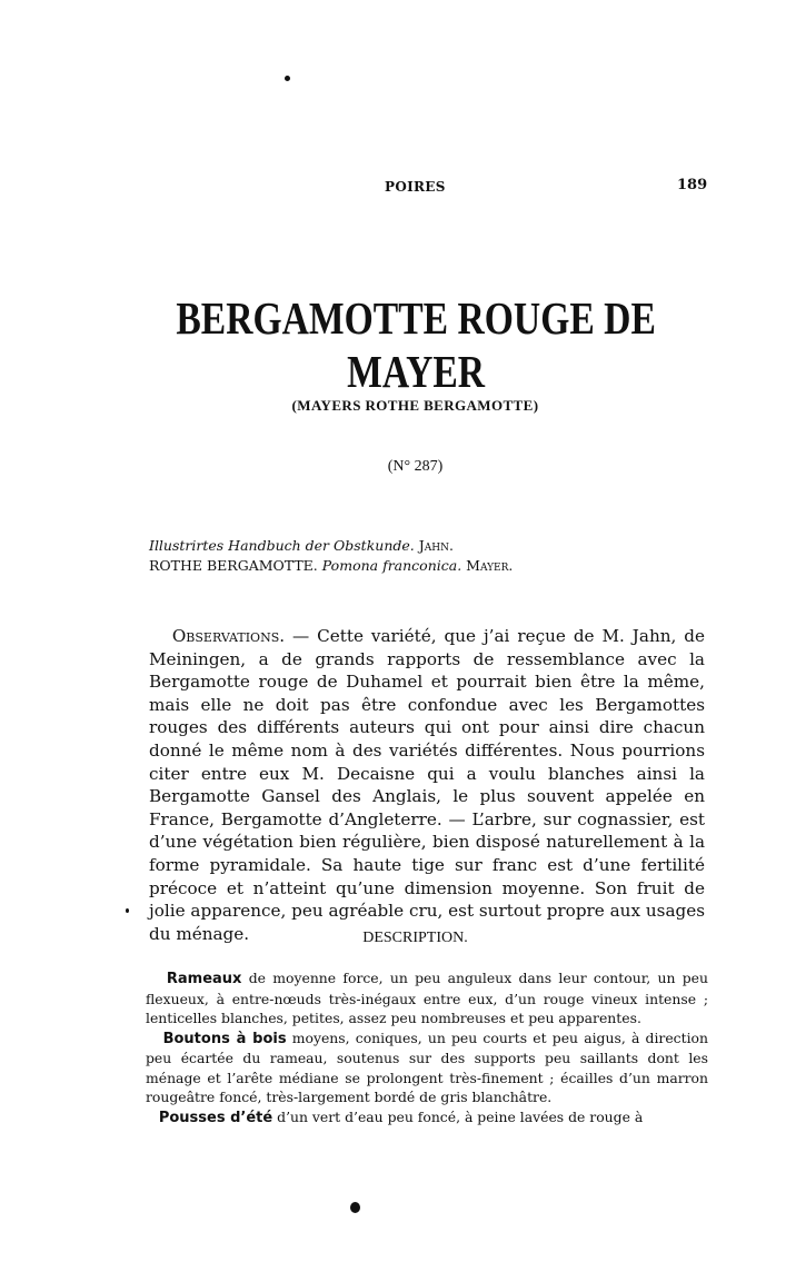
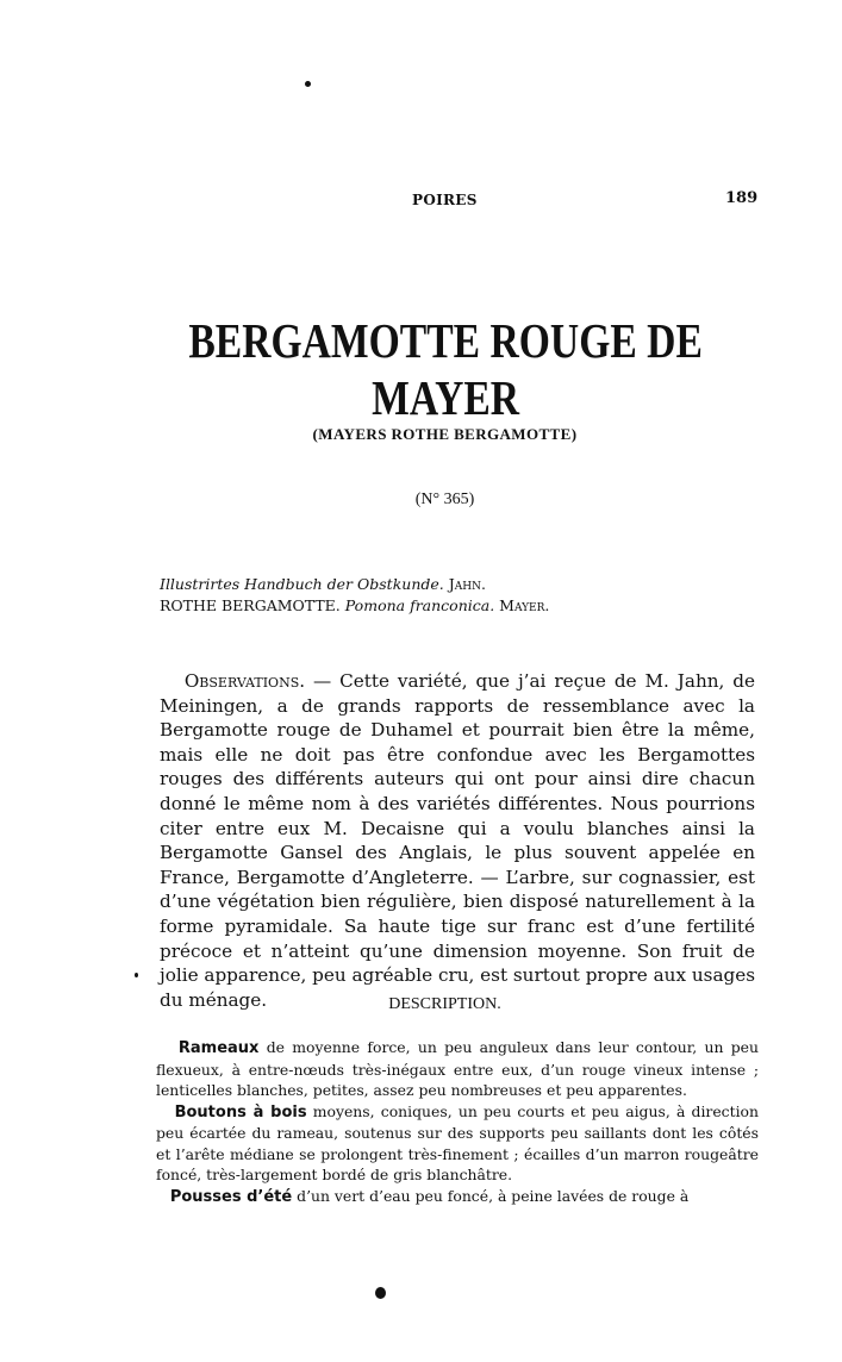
  POIRES
  189
  BERGAMOTTE ROUGE DE MAYER
  (MAYERS ROTHE BERGAMOTTE)
- (N° 287)
+ (N° 365)
  Illustrirtes Handbuch der Obstkunde. Jahn.
  ROTHE BERGAMOTTE. Pomona franconica. Mayer.
  Observations. — Cette variété, que j’ai reçue de M. Jahn, de Meiningen, a de grands rapports de ressemblance avec la Bergamotte rouge de Duhamel et pourrait bien être la même, mais elle ne doit pas être confondue avec les Bergamottes rouges des différents auteurs qui ont pour ainsi dire chacun donné le même nom à des variétés différentes. Nous pourrions citer entre eux M. Decaisne qui a voulu blanches ainsi la Bergamotte Gansel des Anglais, le plus souvent appelée en France, Bergamotte d’Angleterre. — L’arbre, sur cognassier, est d’une végétation bien régulière, bien disposé naturellement à la forme pyramidale. Sa haute tige sur franc est d’une fertilité précoce et n’atteint qu’une dimension moyenne. Son fruit de jolie apparence, peu agréable cru, est surtout propre aux usages du ménage.
  DESCRIPTION.
  Rameaux de moyenne force, un peu anguleux dans leur contour, un peu flexueux, à entre-nœuds très-inégaux entre eux, d’un rouge vineux intense ; lenticelles blanches, petites, assez peu nombreuses et peu apparentes.
- Boutons à bois moyens, coniques, un peu courts et peu aigus, à direction peu écartée du rameau, soutenus sur des supports peu saillants dont les ménage et l’arête médiane se prolongent très-finement ; écailles d’un marron rougeâtre foncé, très-largement bordé de gris blanchâtre.
+ Boutons à bois moyens, coniques, un peu courts et peu aigus, à direction peu écartée du rameau, soutenus sur des supports peu saillants dont les côtés et l’arête médiane se prolongent très-finement ; écailles d’un marron rougeâtre foncé, très-largement bordé de gris blanchâtre.
  Pousses d’été d’un vert d’eau peu foncé, à peine lavées de rouge à
